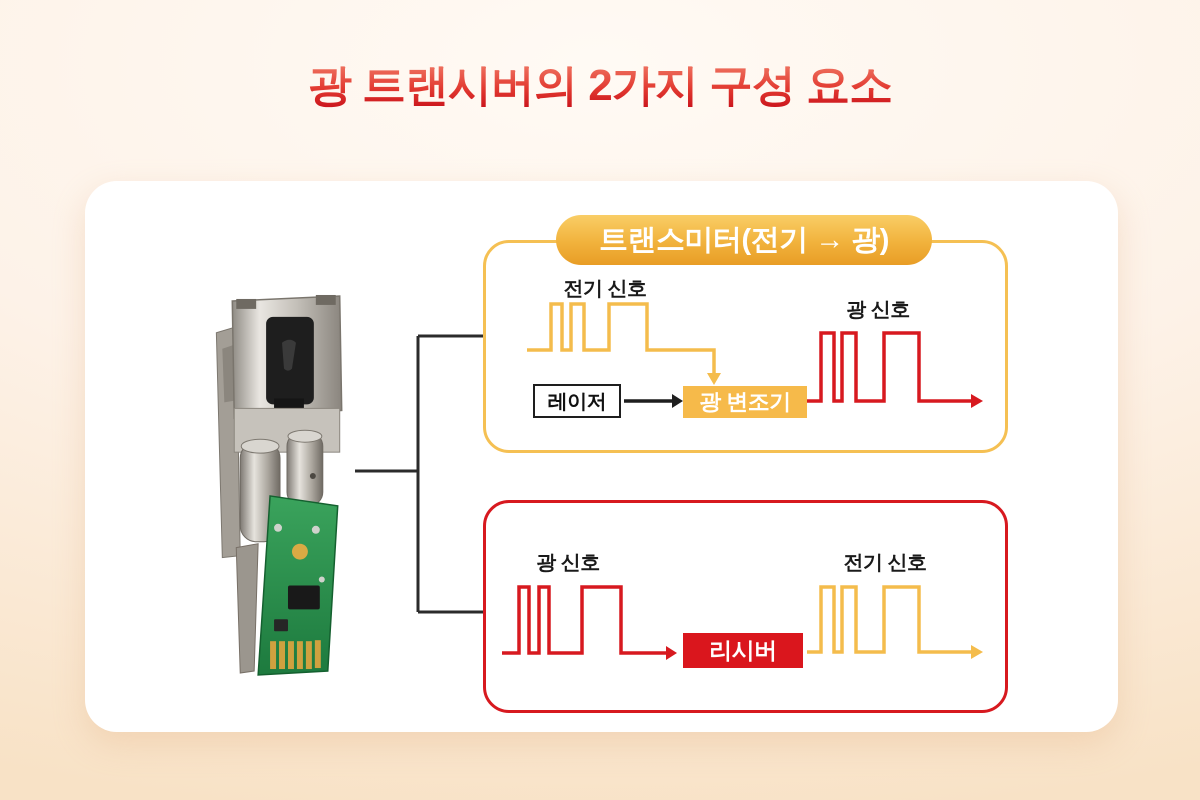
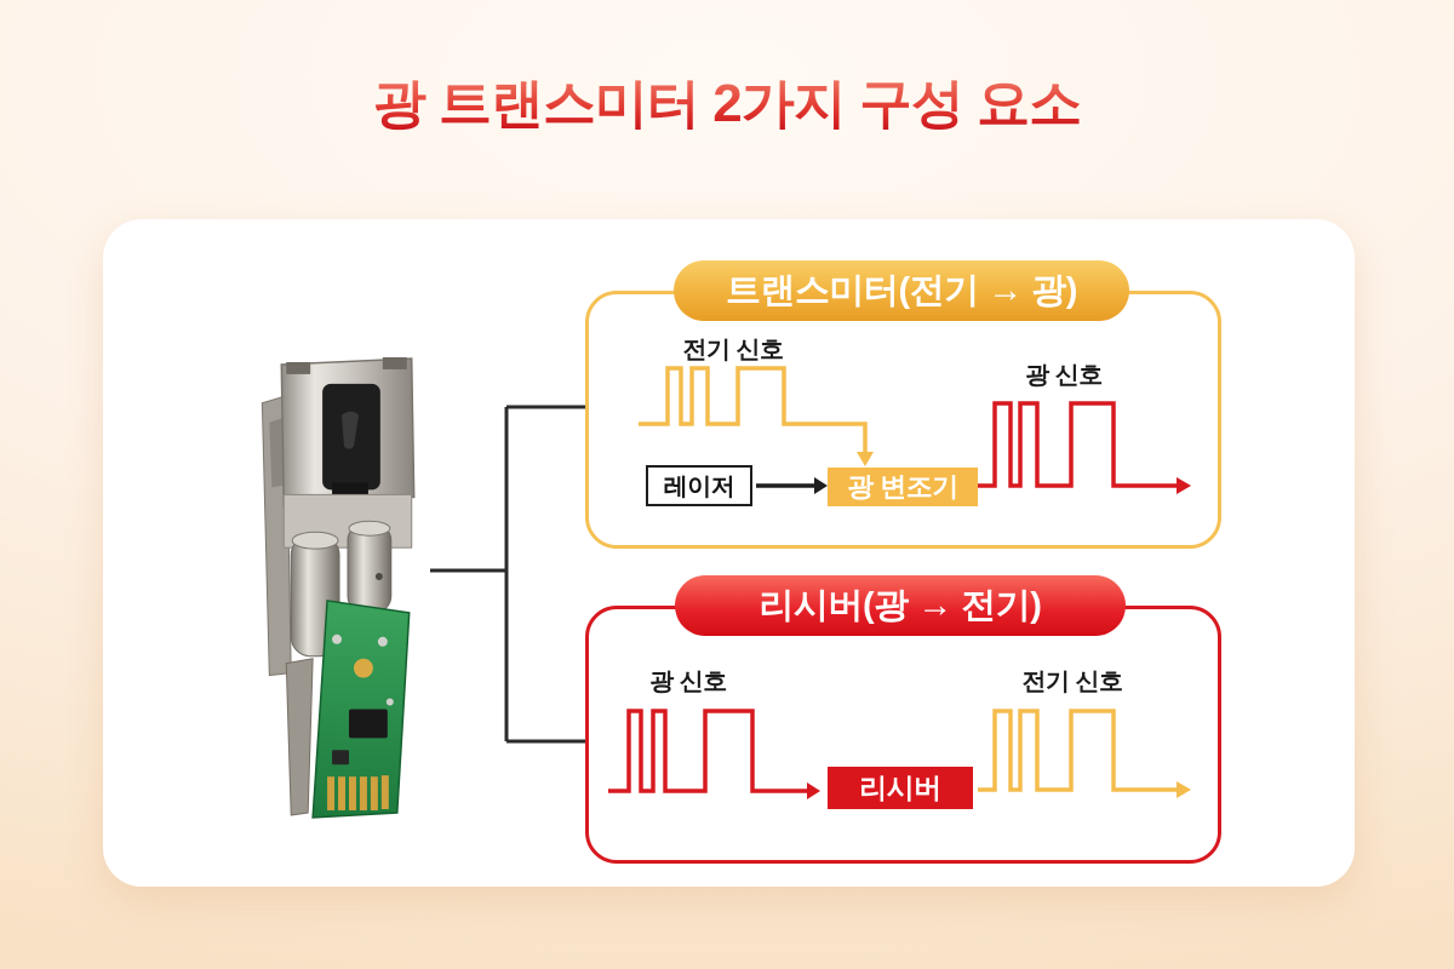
- 광 트랜시버의 2가지 구성 요소
+ 광 트랜스미터 2가지 구성 요소
  트랜스미터(전기 → 광)
+ 리시버(광 → 전기)
  전기 신호
  광 신호
  레이저
  광 변조기
  광 신호
  전기 신호
  리시버
